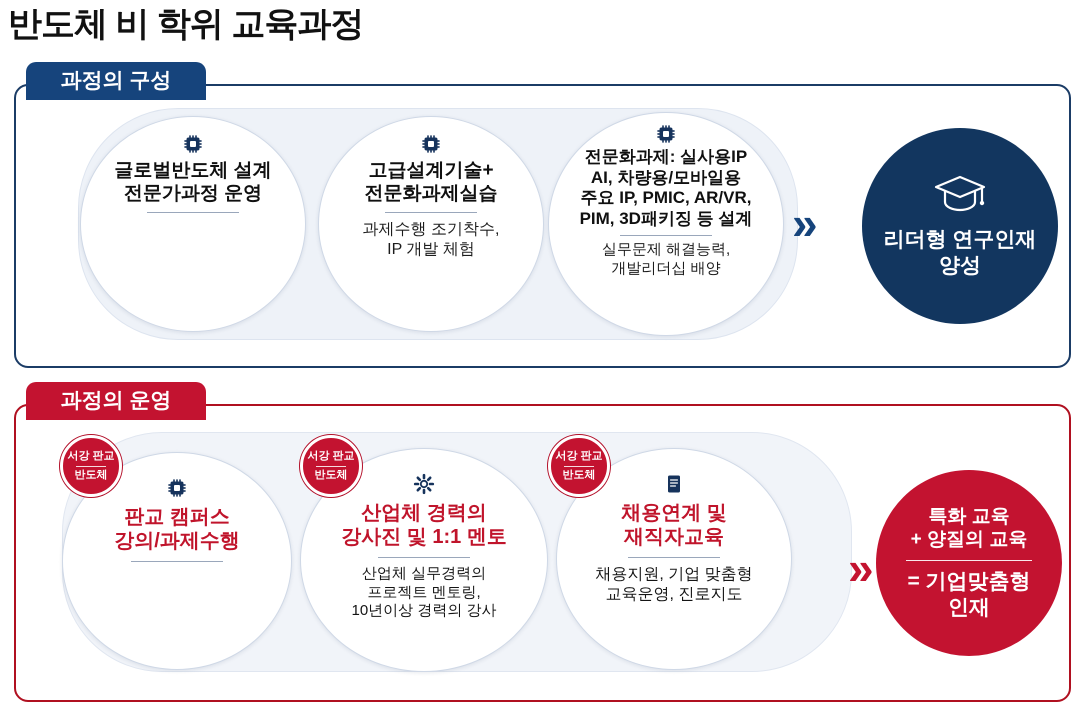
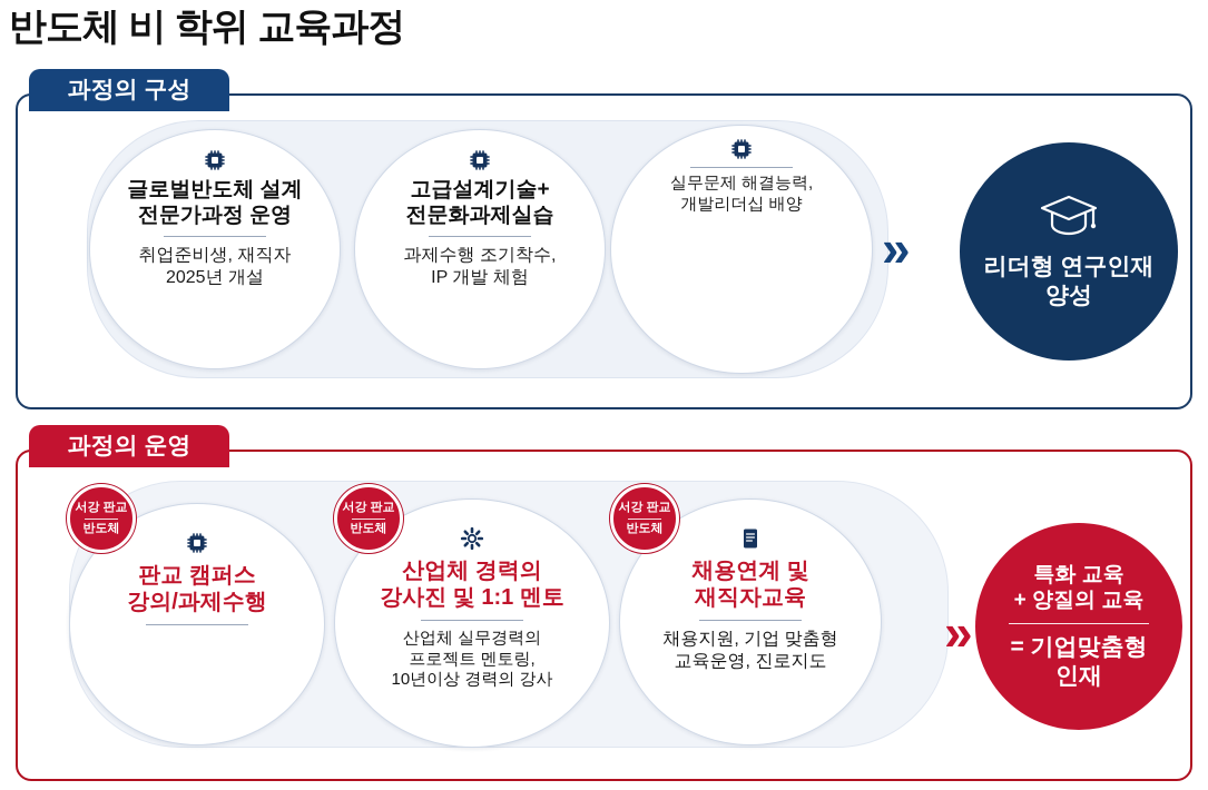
  반도체 비 학위 교육과정
  과정의 구성
  글로벌반도체 설계
  전문가과정 운영
+ 취업준비생, 재직자
+ 2025년 개설
  고급설계기술+
  전문화과제실습
  과제수행 조기착수,
  IP 개발 체험
- 전문화과제: 실사용IP
- AI, 차량용/모바일용
- 주요 IP, PMIC, AR/VR,
- PIM, 3D패키징 등 설계
  실무문제 해결능력,
  개발리더십 배양
  »
  리더형 연구인재
  양성
  과정의 운영
  판교 캠퍼스
  강의/과제수행
  산업체 경력의
  강사진 및 1:1 멘토
  산업체 실무경력의
  프로젝트 멘토링,
  10년이상 경력의 강사
  채용연계 및
  재직자교육
  채용지원, 기업 맞춤형
  교육운영, 진로지도
  서강 판교
  반도체
  서강 판교
  반도체
  서강 판교
  반도체
  »
  특화 교육
  + 양질의 교육
  = 기업맞춤형
  인재
